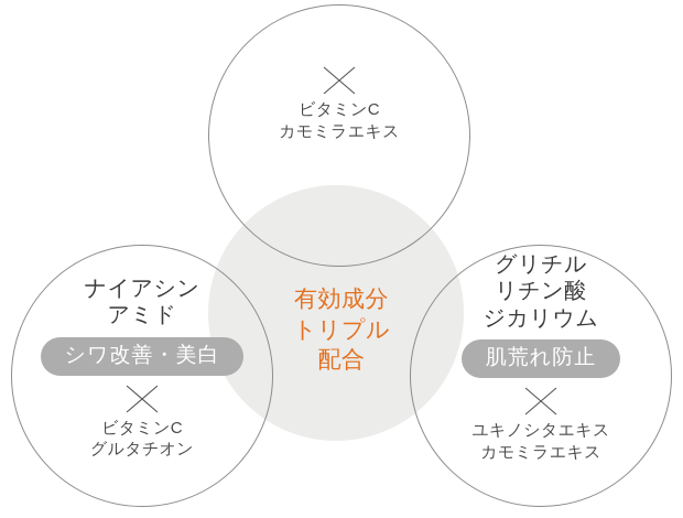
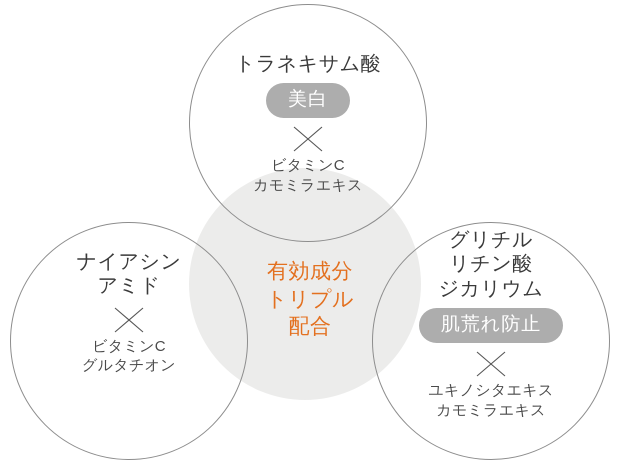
+ トラネキサム酸
+ 美白
  ビタミンC
  カモミラエキス
  ナイアシン
  アミド
- シワ改善・美白
  ビタミンC
  グルタチオン
  グリチル
  リチン酸
  ジカリウム
  肌荒れ防止
  ユキノシタエキス
  カモミラエキス
  有効成分
  トリプル
  配合
